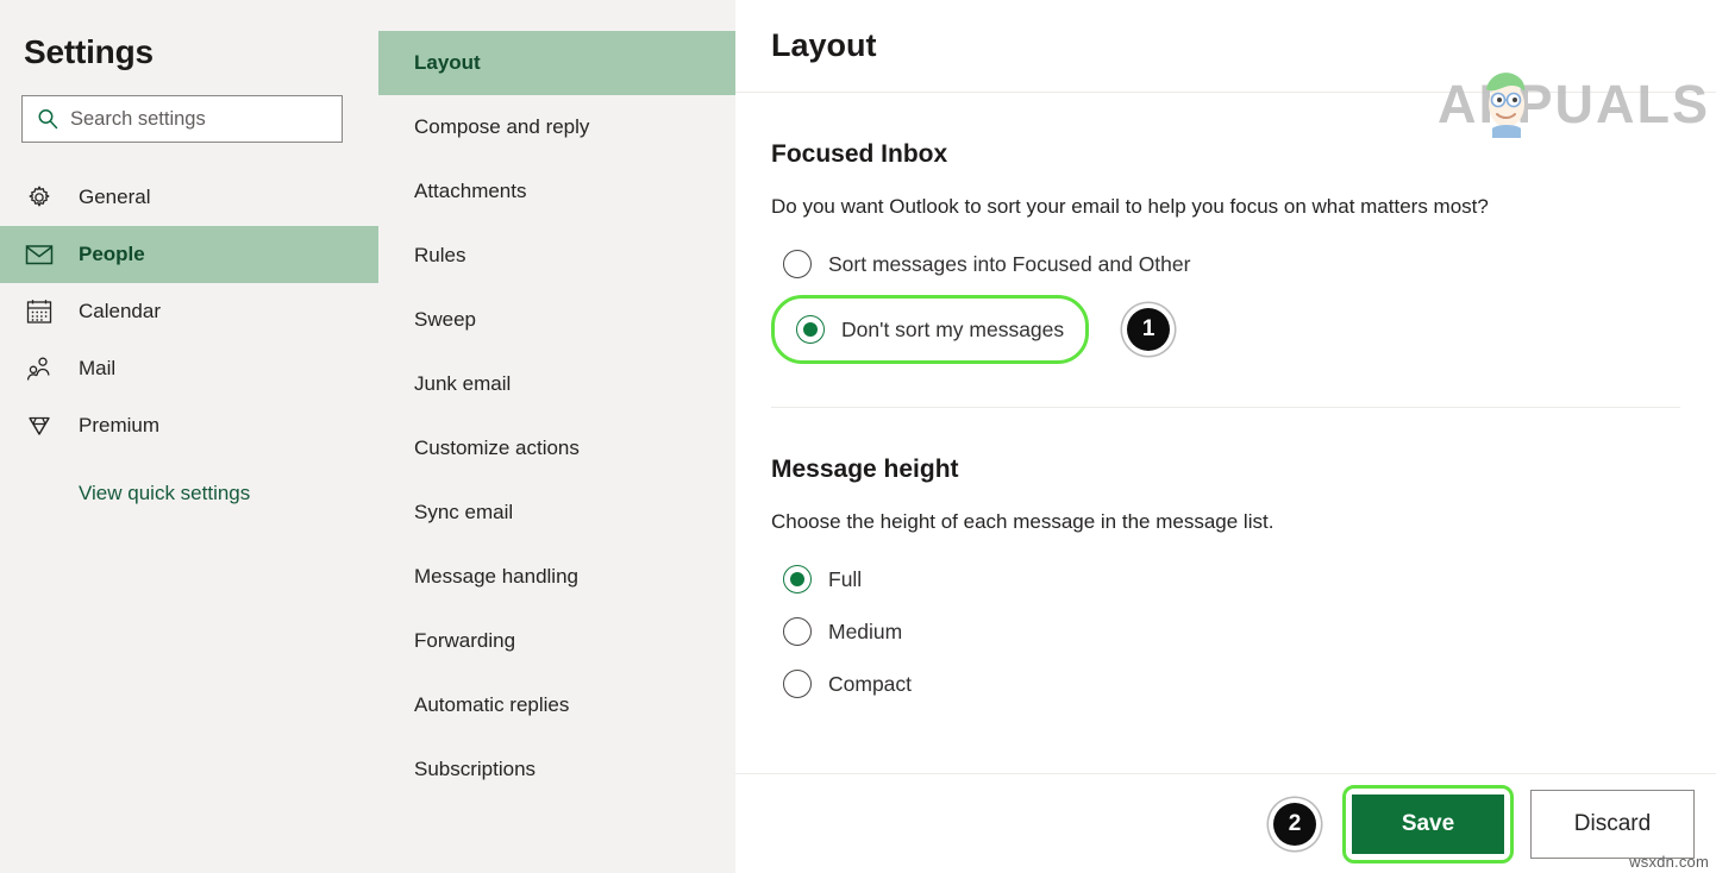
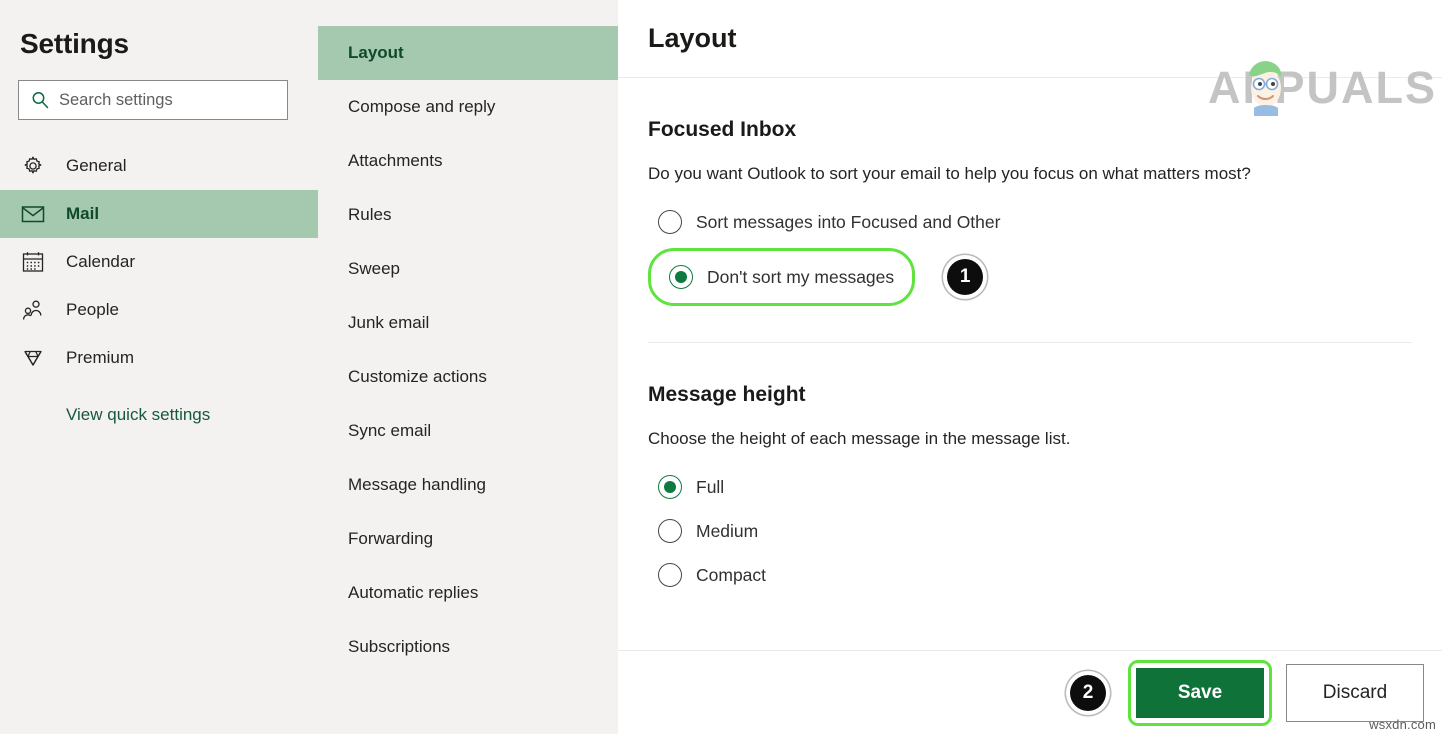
  Settings
  Search settings
  General
- People
+ Mail
  Calendar
- Mail
+ People
  Premium
  View quick settings
  Layout
  Compose and reply
  Attachments
  Rules
  Sweep
  Junk email
  Customize actions
  Sync email
  Message handling
  Forwarding
  Automatic replies
  Subscriptions
  Layout
  Focused Inbox
  Do you want Outlook to sort your email to help you focus on what matters most?
  Sort messages into Focused and Other
  Don't sort my messages
  1
  Message height
  Choose the height of each message in the message list.
  Full
  Medium
  Compact
  2
  Save
  Discard
  APUALS
  wsxdn.com
